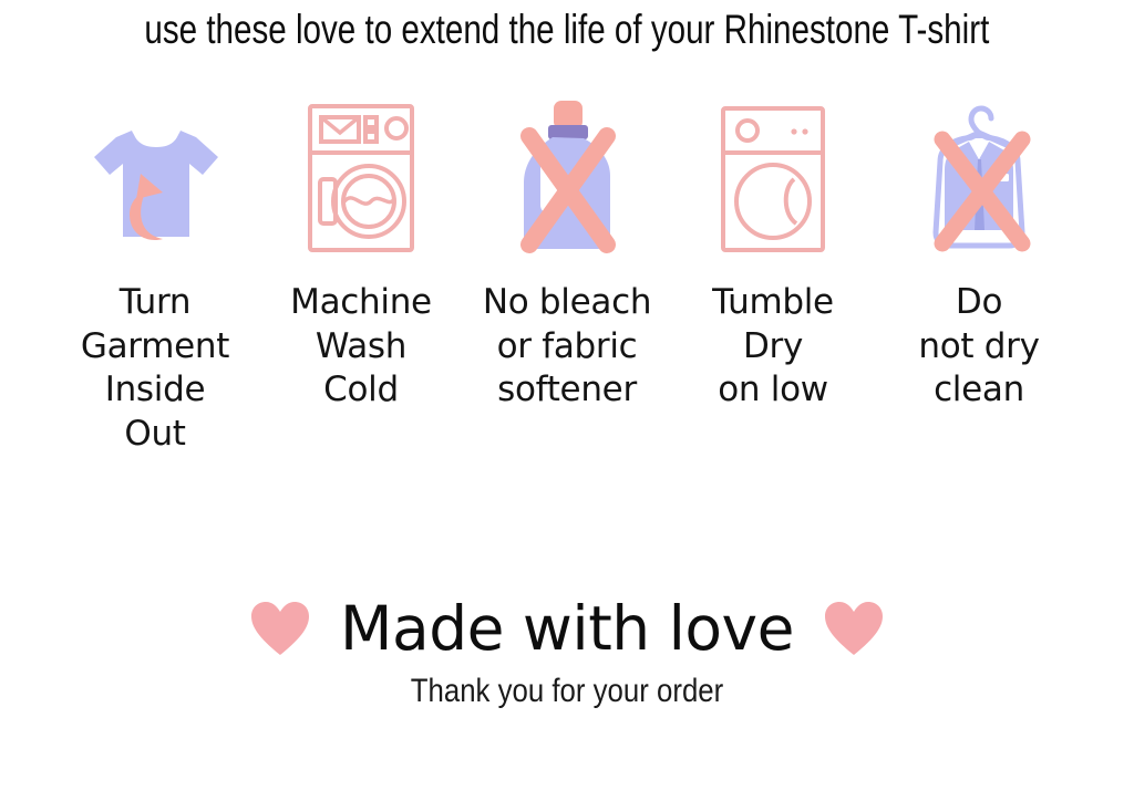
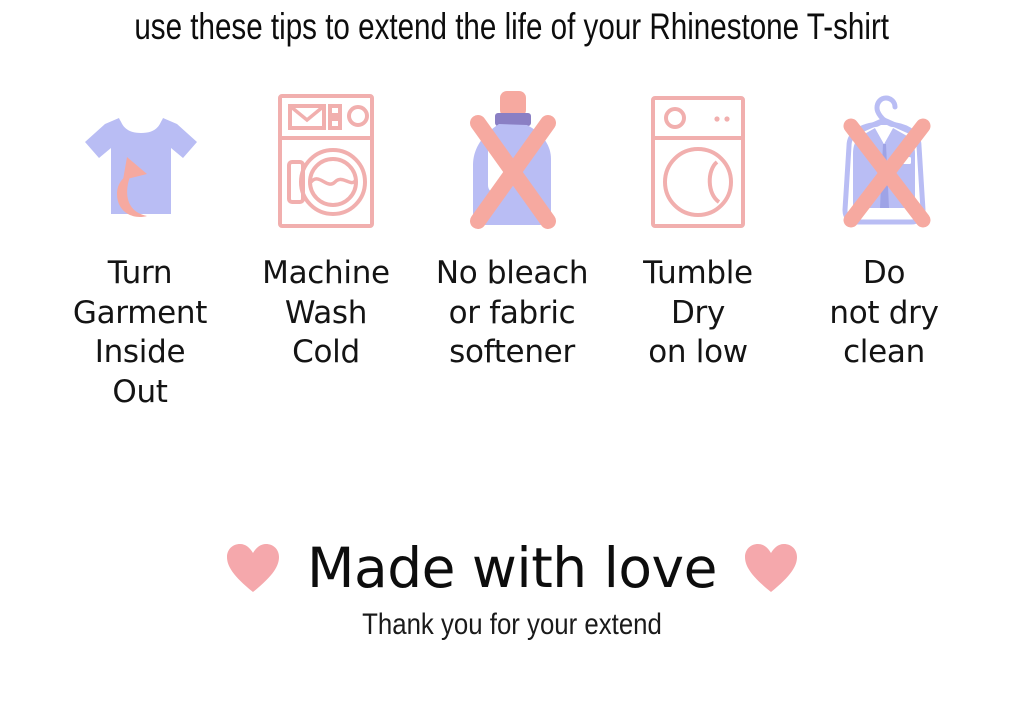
- use these love to extend the life of your Rhinestone T-shirt
+ use these tips to extend the life of your Rhinestone T-shirt
  Turn
  Garment
  Inside
  Out
  Machine
  Wash
  Cold
  No bleach
  or fabric
  softener
  Tumble
  Dry
  on low
  Do
  not dry
  clean
  Made with love
- Thank you for your order
+ Thank you for your extend
